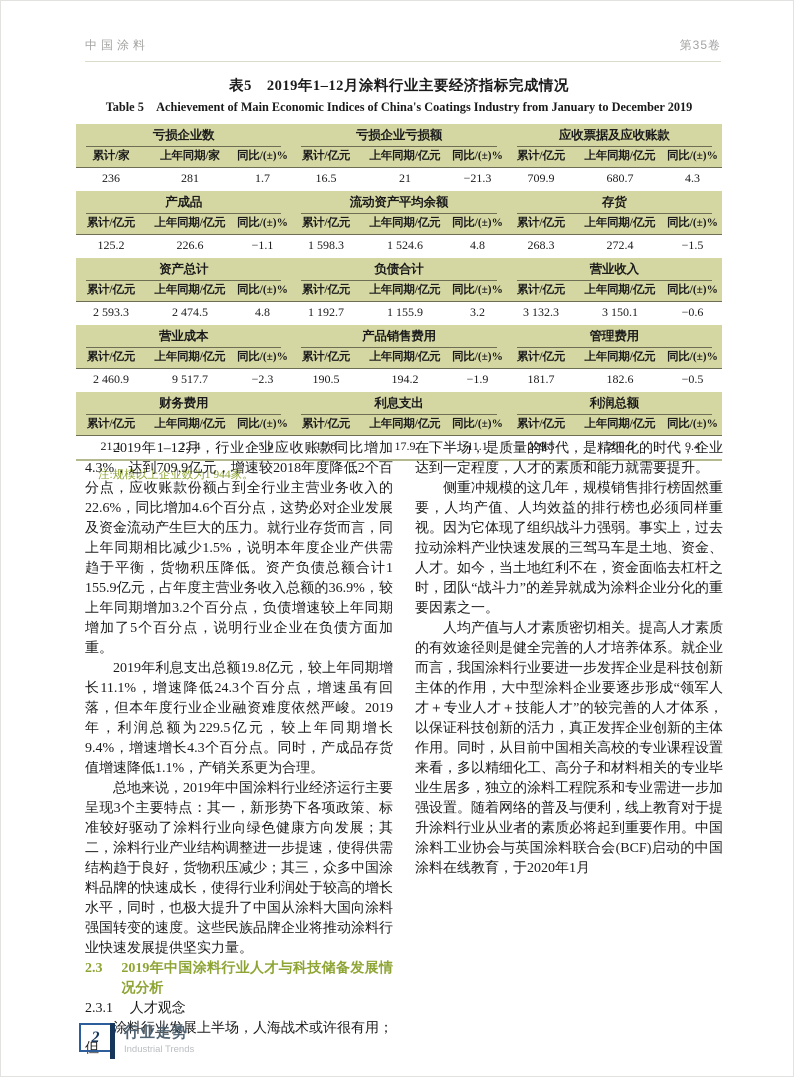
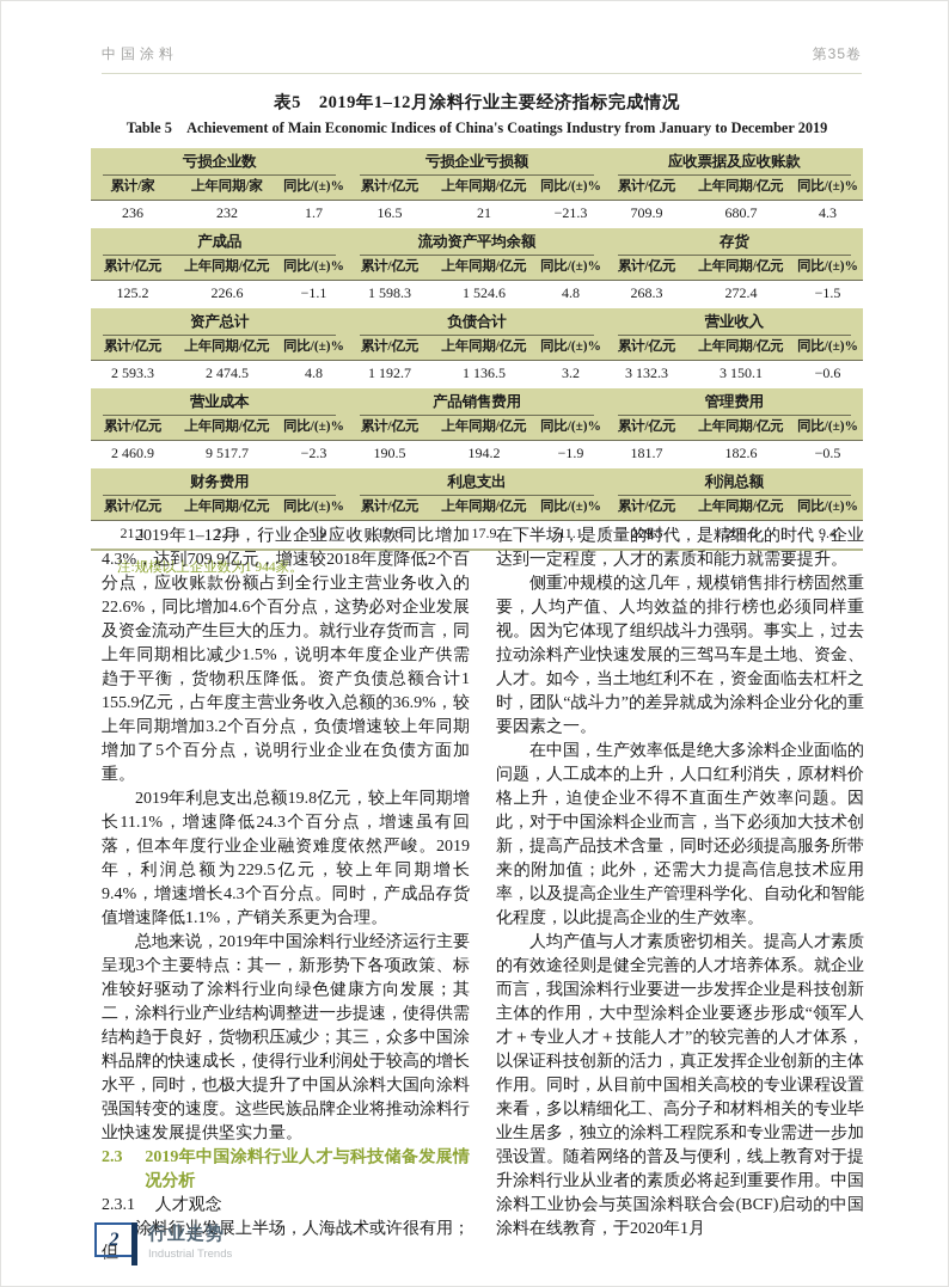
  中国涂料
  第35卷
  表5 2019年1–12月涂料行业主要经济指标完成情况
  Table 5 Achievement of Main Economic Indices of China's Coatings Industry from January to December 2019
  亏损企业数
  亏损企业亏损额
  应收票据及应收账款
  累计/家
  上年同期/家
  同比/(±)%
  累计/亿元
  上年同期/亿元
  同比/(±)%
  累计/亿元
  上年同期/亿元
  同比/(±)%
  236
- 281
+ 232
  1.7
  16.5
  21
  −21.3
  709.9
  680.7
  4.3
  产成品
  流动资产平均余额
  存货
  累计/亿元
  上年同期/亿元
  同比/(±)%
  累计/亿元
  上年同期/亿元
  同比/(±)%
  累计/亿元
  上年同期/亿元
  同比/(±)%
  125.2
  226.6
  −1.1
  1 598.3
  1 524.6
  4.8
  268.3
  272.4
  −1.5
  资产总计
  负债合计
  营业收入
  累计/亿元
  上年同期/亿元
  同比/(±)%
  累计/亿元
  上年同期/亿元
  同比/(±)%
  累计/亿元
  上年同期/亿元
  同比/(±)%
  2 593.3
  2 474.5
  4.8
  1 192.7
- 1 155.9
+ 1 136.5
  3.2
  3 132.3
  3 150.1
  −0.6
  营业成本
  产品销售费用
  管理费用
  累计/亿元
  上年同期/亿元
  同比/(±)%
  累计/亿元
  上年同期/亿元
  同比/(±)%
  累计/亿元
  上年同期/亿元
  同比/(±)%
  2 460.9
  9 517.7
  −2.3
  190.5
  194.2
  −1.9
  181.7
  182.6
  −0.5
  财务费用
  利息支出
  利润总额
  累计/亿元
  上年同期/亿元
  同比/(±)%
  累计/亿元
  上年同期/亿元
  同比/(±)%
  累计/亿元
  上年同期/亿元
  同比/(±)%
  21.1
  22.4
  −5.9
  19.8
  17.9
  11.1
  229.5
  209.8
  9.4
  注:规模以上企业数为1 944家。
  2019年1–12月，行业企业应收账款同比增加4.3%，达到709.9亿元，增速较2018年度降低2个百分点，应收账款份额占到全行业主营业务收入的22.6%，同比增加4.6个百分点，这势必对企业发展及资金流动产生巨大的压力。就行业存货而言，同上年同期相比减少1.5%，说明本年度企业产供需趋于平衡，货物积压降低。资产负债总额合计1 155.9亿元，占年度主营业务收入总额的36.9%，较上年同期增加3.2个百分点，负债增速较上年同期增加了5个百分点，说明行业企业在负债方面加重。
  2019年利息支出总额19.8亿元，较上年同期增长11.1%，增速降低24.3个百分点，增速虽有回落，但本年度行业企业融资难度依然严峻。2019年，利润总额为229.5亿元，较上年同期增长9.4%，增速增长4.3个百分点。同时，产成品存货值增速降低1.1%，产销关系更为合理。
  总地来说，2019年中国涂料行业经济运行主要呈现3个主要特点：其一，新形势下各项政策、标准较好驱动了涂料行业向绿色健康方向发展；其二，涂料行业产业结构调整进一步提速，使得供需结构趋于良好，货物积压减少；其三，众多中国涂料品牌的快速成长，使得行业利润处于较高的增长水平，同时，也极大提升了中国从涂料大国向涂料强国转变的速度。这些民族品牌企业将推动涂料行业快速发展提供坚实力量。
  2.3
  2019年中国涂料行业人才与科技储备发展情况分析
  2.3.1
  人才观念
  涂料行业发展上半场，人海战术或许很有用；但
  在下半场，是质量的时代，是精细化的时代，企业达到一定程度，人才的素质和能力就需要提升。
  侧重冲规模的这几年，规模销售排行榜固然重要，人均产值、人均效益的排行榜也必须同样重视。因为它体现了组织战斗力强弱。事实上，过去拉动涂料产业快速发展的三驾马车是土地、资金、人才。如今，当土地红利不在，资金面临去杠杆之时，团队“战斗力”的差异就成为涂料企业分化的重要因素之一。
+ 在中国，生产效率低是绝大多涂料企业面临的问题，人工成本的上升，人口红利消失，原材料价格上升，迫使企业不得不直面生产效率问题。因此，对于中国涂料企业而言，当下必须加大技术创新，提高产品技术含量，同时还必须提高服务所带来的附加值；此外，还需大力提高信息技术应用率，以及提高企业生产管理科学化、自动化和智能化程度，以此提高企业的生产效率。
  人均产值与人才素质密切相关。提高人才素质的有效途径则是健全完善的人才培养体系。就企业而言，我国涂料行业要进一步发挥企业是科技创新主体的作用，大中型涂料企业要逐步形成“领军人才＋专业人才＋技能人才”的较完善的人才体系，以保证科技创新的活力，真正发挥企业创新的主体作用。同时，从目前中国相关高校的专业课程设置来看，多以精细化工、高分子和材料相关的专业毕业生居多，独立的涂料工程院系和专业需进一步加强设置。随着网络的普及与便利，线上教育对于提升涂料行业从业者的素质必将起到重要作用。中国涂料工业协会与英国涂料联合会(BCF)启动的中国涂料在线教育，于2020年1月
  2
  行业走势
  Industrial Trends
